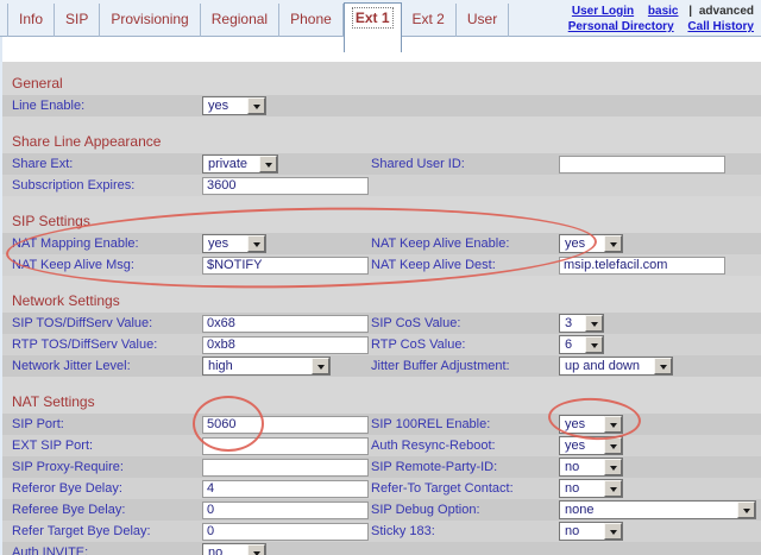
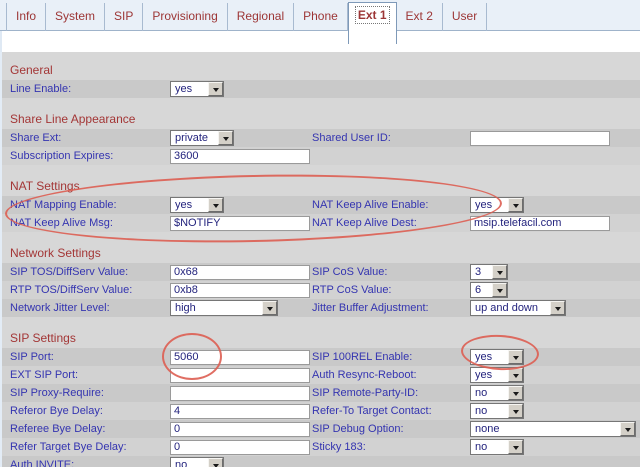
  Info
+ System
  SIP
  Provisioning
  Regional
  Phone
  Ext 1
  Ext 2
  User
- User Login basic | advanced
- Personal Directory Call History
  General
  Line Enable:
  yes
  Share Line Appearance
  Share Ext:
  private
  Shared User ID:
  Subscription Expires:
  3600
- SIP Settings
+ NAT Settings
  NAT Mapping Enable:
  yes
  NAT Keep Alive Enable:
  yes
  NAT Keep Alive Msg:
  $NOTIFY
  NAT Keep Alive Dest:
  msip.telefacil.com
  Network Settings
  SIP TOS/DiffServ Value:
  0x68
  SIP CoS Value:
  3
  RTP TOS/DiffServ Value:
  0xb8
  RTP CoS Value:
  6
  Network Jitter Level:
  high
  Jitter Buffer Adjustment:
  up and down
- NAT Settings
+ SIP Settings
  SIP Port:
  5060
  SIP 100REL Enable:
  yes
  EXT SIP Port:
  Auth Resync-Reboot:
  yes
  SIP Proxy-Require:
  SIP Remote-Party-ID:
  no
  Referor Bye Delay:
  4
  Refer-To Target Contact:
  no
  Referee Bye Delay:
  0
  SIP Debug Option:
  none
  Refer Target Bye Delay:
  0
  Sticky 183:
  no
  Auth INVITE:
  no
